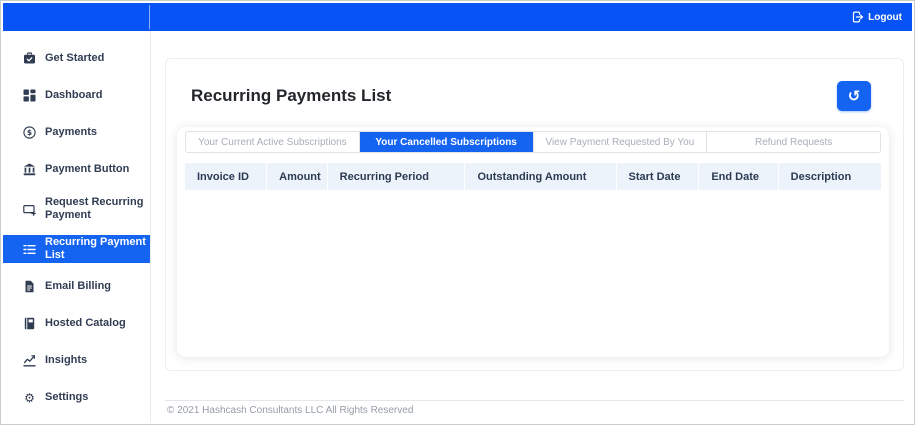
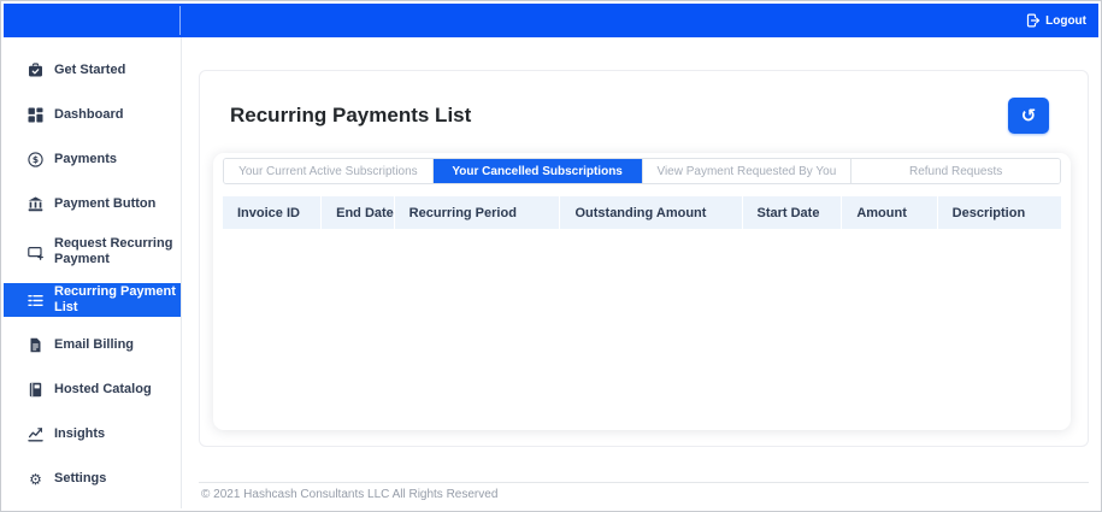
  Logout
  Get Started
  Dashboard
  $
  Payments
  Payment Button
  Request Recurring Payment
  Recurring Payment List
  Email Billing
  Hosted Catalog
  Insights
  ⚙
  Settings
  Recurring Payments List
  ↺
  Your Current Active Subscriptions
  Your Cancelled Subscriptions
  View Payment Requested By You
  Refund Requests
  Invoice ID
- Amount
+ End Date
  Recurring Period
  Outstanding Amount
  Start Date
- End Date
+ Amount
  Description
  © 2021 Hashcash Consultants LLC All Rights Reserved
